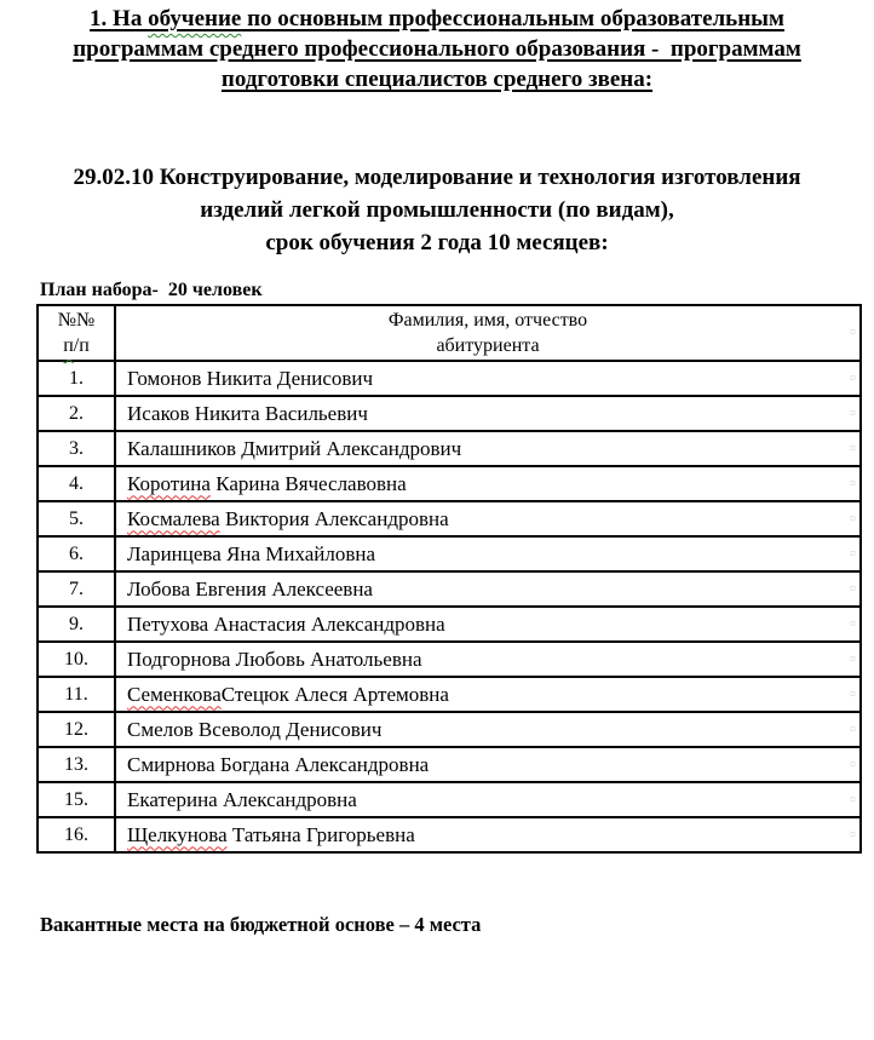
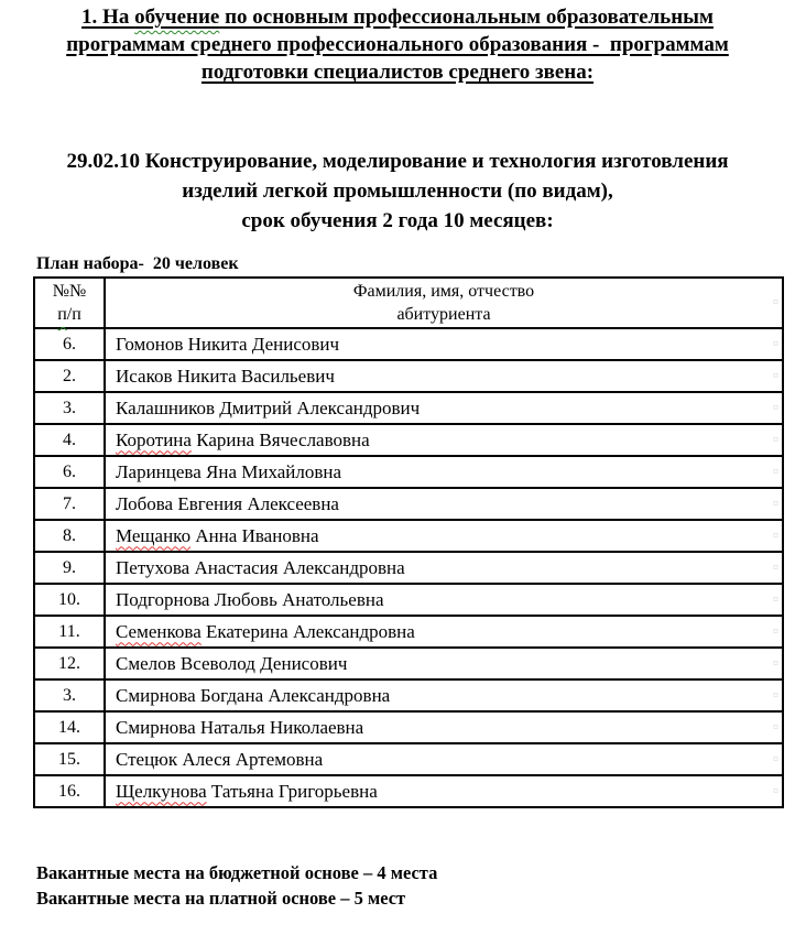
  1. На обучение по основным профессиональным образовательным
  программам среднего профессионального образования - программам
  подготовки специалистов среднего звена:
  29.02.10 Конструирование, моделирование и технология изготовления
  изделий легкой промышленности (по видам),
  срок обучения 2 года 10 месяцев:
  План набора- 20 человек
  №№ п/п	Фамилия, имя, отчество абитуриента ¤
- 1.	Гомонов Никита Денисович ¤
+ 6.	Гомонов Никита Денисович ¤
  2.	Исаков Никита Васильевич ¤
  3.	Калашников Дмитрий Александрович ¤
  4.	Коротина Карина Вячеславовна ¤
- 5.	Космалева Виктория Александровна ¤
  6.	Ларинцева Яна Михайловна ¤
  7.	Лобова Евгения Алексеевна ¤
+ 8.	Мещанко Анна Ивановна ¤
  9.	Петухова Анастасия Александровна ¤
  10.	Подгорнова Любовь Анатольевна ¤
- 11.	СеменковаСтецюк Алеся Артемовна ¤
+ 11.	Семенкова Екатерина Александровна ¤
  12.	Смелов Всеволод Денисович ¤
- 13.	Смирнова Богдана Александровна ¤
+ 3.	Смирнова Богдана Александровна ¤
+ 14.	Смирнова Наталья Николаевна ¤
- 15.	Екатерина Александровна ¤
+ 15.	Стецюк Алеся Артемовна ¤
  16.	Щелкунова Татьяна Григорьевна ¤
  Вакантные места на бюджетной основе – 4 места
+ Вакантные места на платной основе – 5 мест
